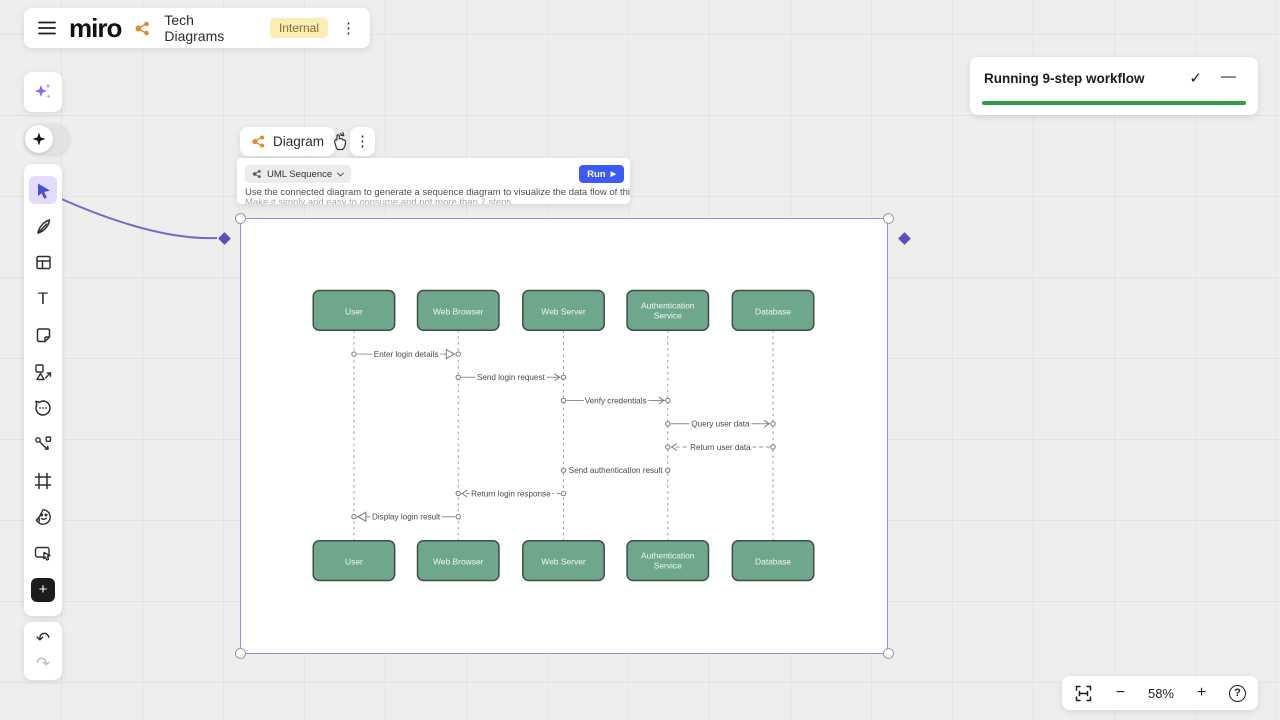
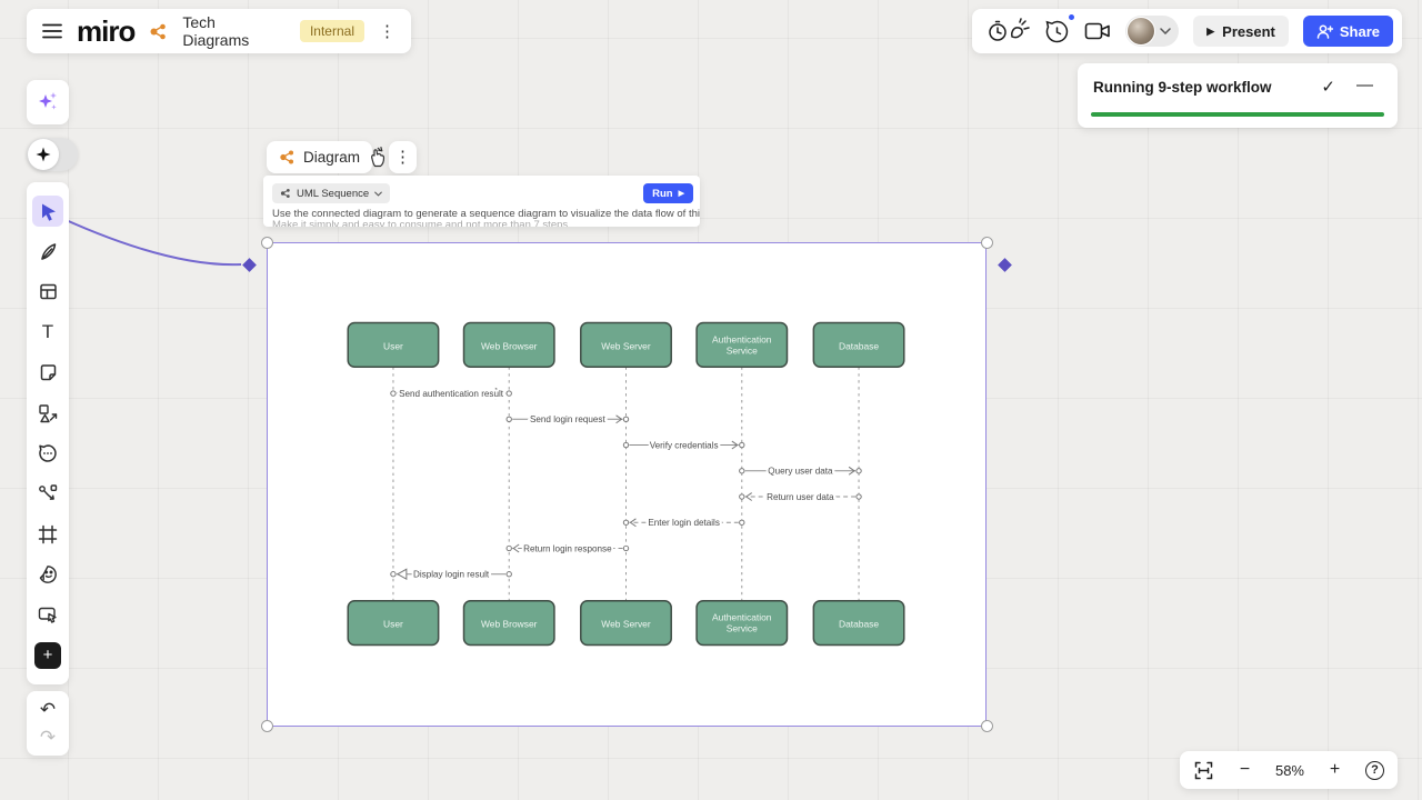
  miro
  Tech Diagrams
  Internal
  ⋮
+ ▶
+ Present
+ Share
  Running 9-step workflow
  ✓
  —
  T
  +
  ↶
  ↷
  Diagram
  ⋮
  UML Sequence
  Run
  Use the connected diagram to generate a sequence diagram to visualize the data flow of thi
  Make it simply and easy to consume and not more than 7 steps
  User
  Web Browser
  Web Server
  Authentication Service
  Database
  User
  Web Browser
  Web Server
  Authentication Service
  Database
- Enter login details
+ Send authentication result
  Send login request
  Verify credentials
  Query user data
  Return user data
- Send authentication result
+ Enter login details
  Return login response
  Display login result
  −
  58%
  +
  ?
